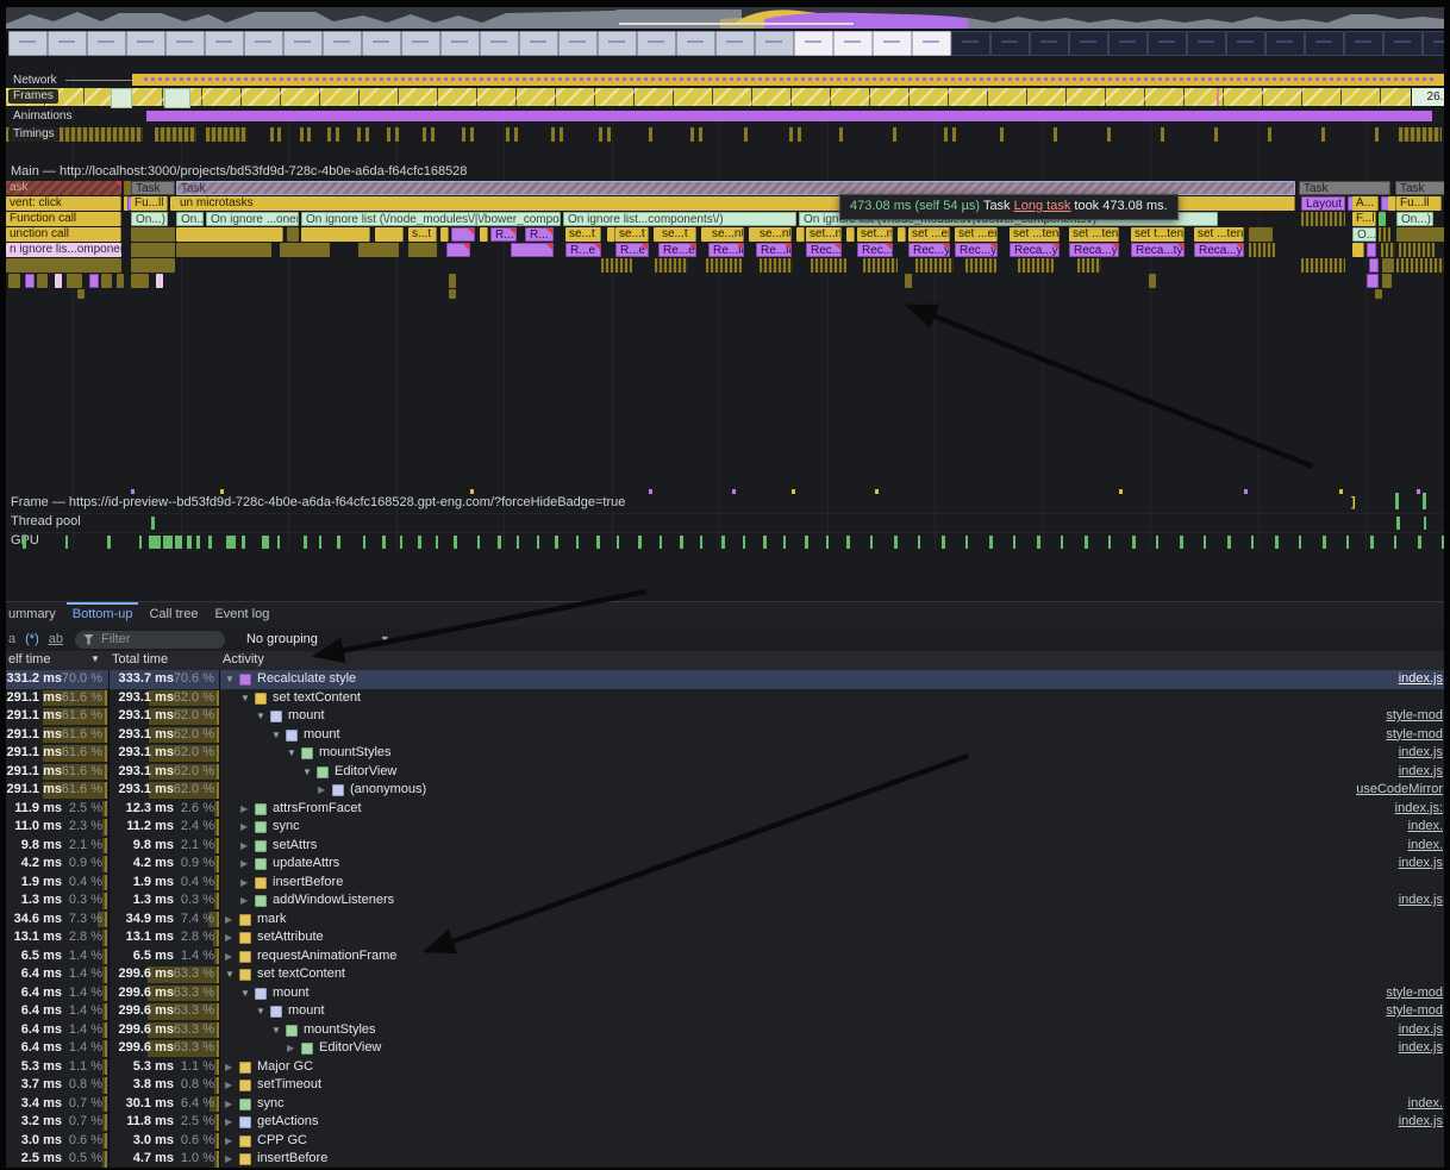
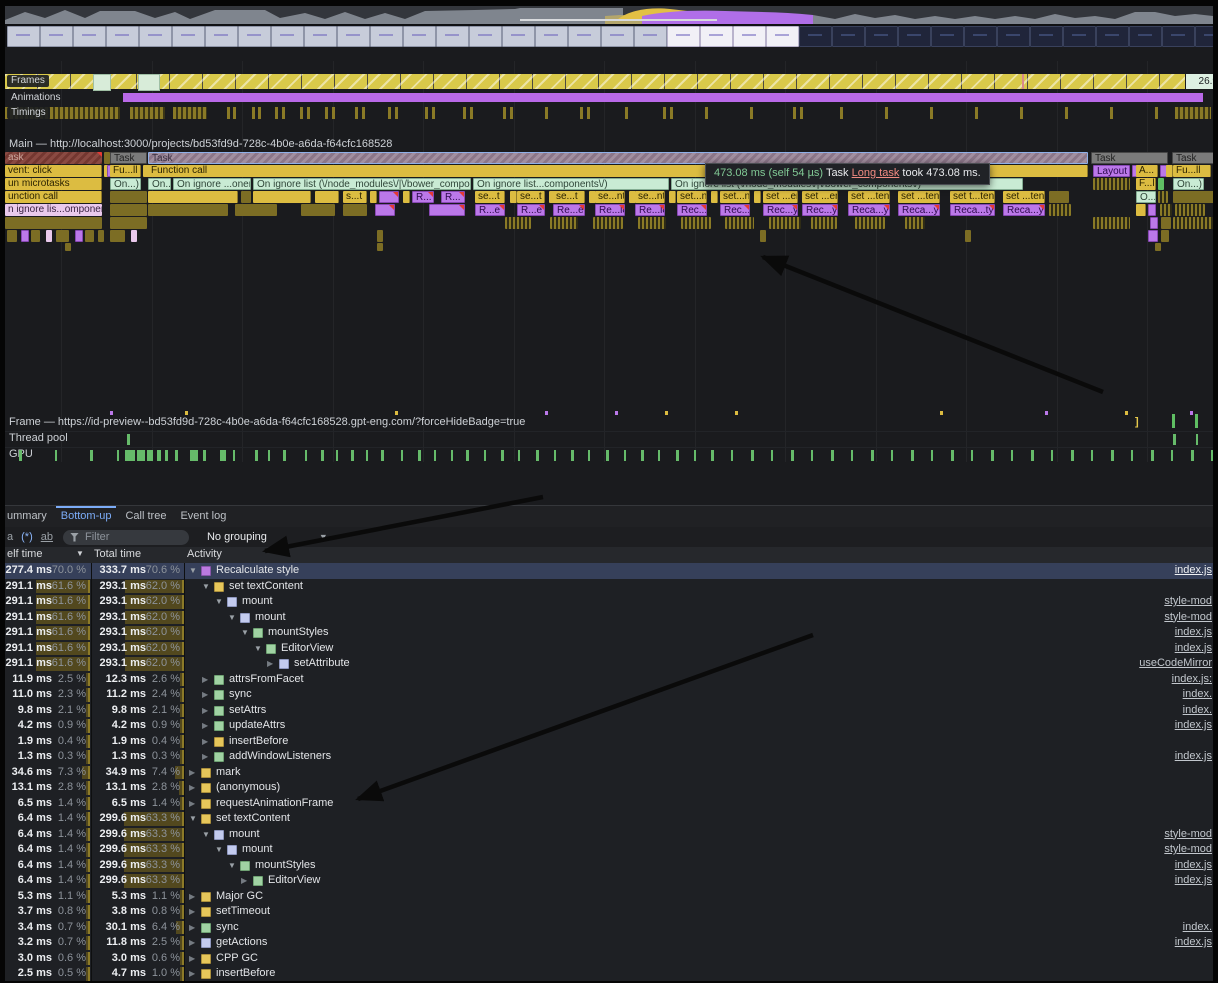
- Network
  Frames
  Animations
  Timings
  Main — http://localhost:3000/projects/bd53fd9d-728c-4b0e-a6da-f64cfc168528
  ask
  Task
  Task
  Task
  Task
  vent: click
  Fu...ll
- un microtasks
+ Function call
  Layout
  A...
  Fu...ll
- Function call
+ un microtasks
  On...)
  On ignore ...one
  On ignore list (\/node_modules\/|\/bower_compo
  On ignore list...components\/)
  F...l
  On...)
  unction call
  s...t
  R...
  R...
  se...t
  se...t
  se...t
  se...nt
  se...nt
  set...n
  set...n
  set ...e
  set ...en
  set ...ten
  set ...ten
  set t...ten
  set ...ten
  O...
  n ignore lis...ompone
  R...e
  R...e
  Re...e
  Re...l
  Re...l
  Rec...
  Rec...
  Rec...y
  Rec...y
  Reca...yl
  Reca...yl
  Reca...tyl
  Reca...yl
  473.08 ms (self 54 µs) Task Long task took 473.08 ms.
  Frame — https://id-preview--bd53fd9d-728c-4b0e-a6da-f64cfc168528.gpt-eng.com/?forceHideBadge=true
  ]
  Thread pool
  ummary
  Bottom-up
  Call tree
  Event log
  a
  (*)
  ab
  Filter
  No grouping
  ▼
  elf time
  ▼
  Total time
  Activity
- 331.2 ms
+ 277.4 ms
  70.0 %
  333.7 ms
  70.6 %
  ▼
  Recalculate style
  index.js
  291.1 ms
  61.6 %
  293.1 ms
  62.0 %
  ▼
  set textContent
  291.1 ms
  61.6 %
  293.1 ms
  62.0 %
  ▼
  mount
  style-mod
  291.1 ms
  61.6 %
  293.1 ms
  62.0 %
  ▼
  mount
  style-mod
  291.1 ms
  61.6 %
  293.1 ms
  62.0 %
  ▼
  mountStyles
  index.js
  291.1 ms
  61.6 %
  293.1 ms
  62.0 %
  ▼
  EditorView
  index.js
  291.1 ms
  61.6 %
  293.1 ms
  62.0 %
  ▶
- (anonymous)
+ setAttribute
  useCodeMirror
  11.9 ms
  2.5 %
  12.3 ms
  2.6 %
  ▶
  attrsFromFacet
  index.js:
  11.0 ms
  2.3 %
  11.2 ms
  2.4 %
  ▶
  sync
  index.
  9.8 ms
  2.1 %
  9.8 ms
  2.1 %
  ▶
  setAttrs
  index.
  4.2 ms
  0.9 %
  4.2 ms
  0.9 %
  ▶
  updateAttrs
  index.js
  1.9 ms
  0.4 %
  1.9 ms
  0.4 %
  ▶
  insertBefore
  1.3 ms
  0.3 %
  1.3 ms
  0.3 %
  ▶
  addWindowListeners
  index.js
  34.6 ms
  7.3 %
  34.9 ms
  7.4 %
  ▶
  mark
  13.1 ms
  2.8 %
  13.1 ms
  2.8 %
  ▶
- setAttribute
+ (anonymous)
  6.5 ms
  1.4 %
  6.5 ms
  1.4 %
  ▶
  requestAnimationFrame
  6.4 ms
  1.4 %
  299.6 ms
  63.3 %
  ▼
  set textContent
  6.4 ms
  1.4 %
  299.6 ms
  63.3 %
  ▼
  mount
  style-mod
  6.4 ms
  1.4 %
  299.6 ms
  63.3 %
  ▼
  mount
  style-mod
  6.4 ms
  1.4 %
  299.6 ms
  63.3 %
  ▼
  mountStyles
  index.js
  6.4 ms
  1.4 %
  299.6 ms
  63.3 %
  ▶
  EditorView
  index.js
  5.3 ms
  1.1 %
  5.3 ms
  1.1 %
  ▶
  Major GC
  3.7 ms
  0.8 %
  3.8 ms
  0.8 %
  ▶
  setTimeout
  3.4 ms
  0.7 %
  30.1 ms
  6.4 %
  ▶
  sync
  index.
  3.2 ms
  0.7 %
  11.8 ms
  2.5 %
  ▶
  getActions
  index.js
  3.0 ms
  0.6 %
  3.0 ms
  0.6 %
  ▶
  CPP GC
  2.5 ms
  0.5 %
  4.7 ms
  1.0 %
  ▶
  insertBefore
